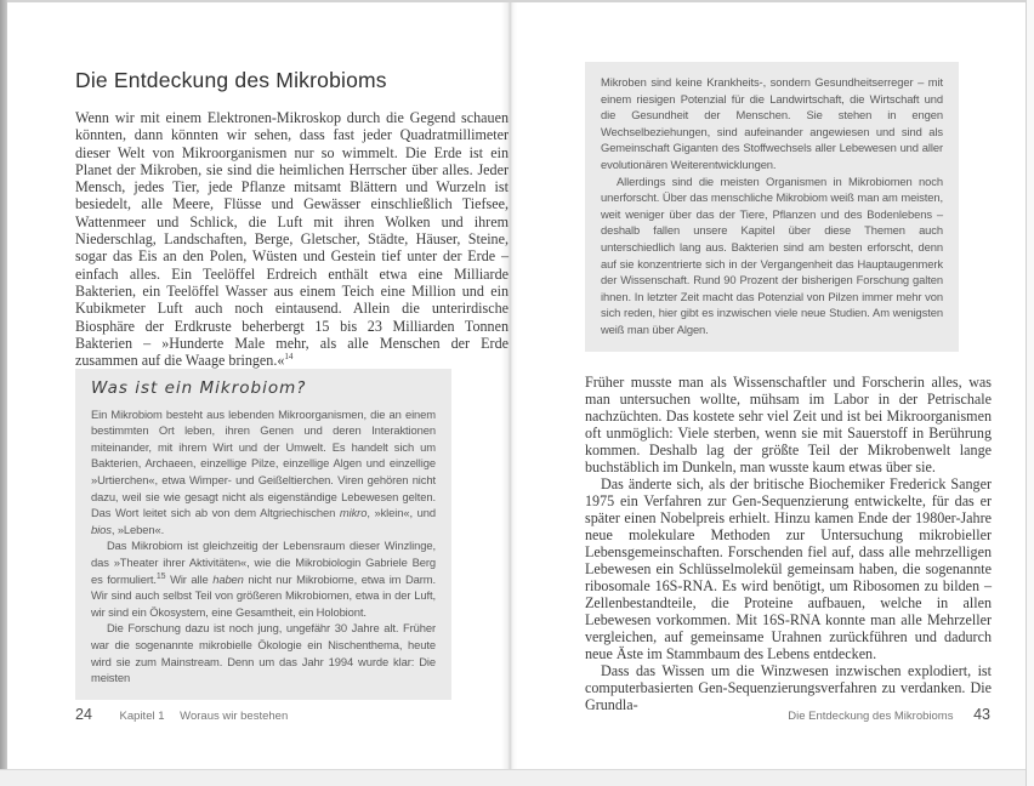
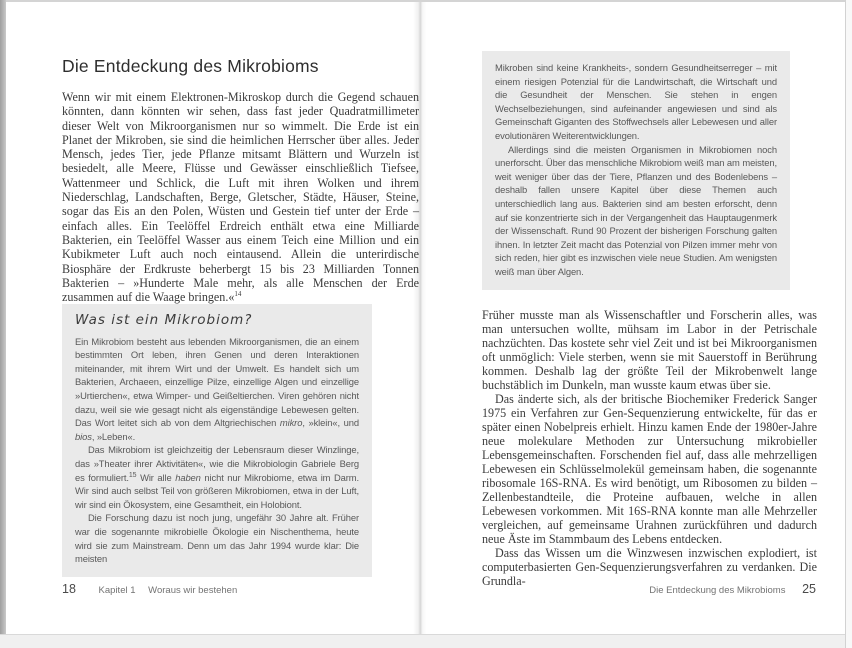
  Die Entdeckung des Mikrobioms
  Wenn wir mit einem Elektronen-Mikroskop durch die Gegend schaue könnten, dann könnten wir sehen, dass fast jeder Quadratmillimet dieser Welt von Mikroorganismen nur so wimmelt. Die Erde ist ei Planet der Mikroben, sie sind die heimlichen Herrscher über alles. Jed Mensch, jedes Tier, jede Pflanze mitsamt Blättern und Wurzeln i besiedelt, alle Meere, Flüsse und Gewässer einschließlich Tiefse Wattenmeer und Schlick, die Luft mit ihren Wolken und ihre Niederschlag, Landschaften, Berge, Gletscher, Städte, Häuser, Stein sogar das Eis an den Polen, Wüsten und Gestein tief unter der Erde einfach alles. Ein Teelöffel Erdreich enthält etwa eine Milliard Bakterien, ein Teelöffel Wasser aus einem Teich eine Million und ei Kubikmeter Luft auch noch eintausend. Allein die unterirdisch Biosphäre der Erdkruste beherbergt 15 bis 23 Milliarden Tonne Bakterien – »Hunderte Male mehr, als alle Menschen der Erd zusammen auf die Waage bringen.«14
  Was ist ein Mikrobiom?
  Ein Mikrobiom besteht aus lebenden Mikroorganismen, die an einem bestimmten Ort leben, ihren Genen und deren Interaktionen miteinander, mit ihrem Wirt und der Umwelt. Es handelt sich um Bakterien, Archaeen, einzellige Pilze, einzellige Algen und einzellige »Urtierchen«, etwa Wimper- und Geißeltierchen. Viren gehören nicht dazu, weil sie wie gesagt nicht als eigenständige Lebewesen gelten. Das Wort leitet sich ab von dem Altgriechischen mikro, »klein«, und bios, »Leben«.
  Das Mikrobiom ist gleichzeitig der Lebensraum dieser Winzlinge, das »Theater ihrer Aktivitäten«, wie die Mikrobiologin Gabriele Berg es formuliert. Wir alle haben nicht nur Mikrobiome, etwa im Darm. Wir sind auch selbst Teil von größeren Mikrobiomen, etwa in der Luft, wir sind ein Ökosystem, eine Gesamtheit, ein Holobiont.
  Die Forschung dazu ist noch jung, ungefähr 30 Jahre alt. Früher war die sogenannte mikrobielle Ökologie ein Nischenthema, heute wird sie zum Mainstream. Denn um das Jahr 1994 wurde klar: Die meisten
- 24 Kapitel 1 Woraus wir bestehen
+ 18 Kapitel 1 Woraus wir bestehen
  Mikroben sind keine Krankheits-, sondern Gesundheitserreger – mit einem riesigen Potenzial für die Landwirtschaft, die Wirtschaft und die Gesundheit der Menschen. Sie stehen in engen Wechselbeziehungen, sind aufeinander angewiesen und sind als Gemeinschaft Giganten des Stoffwechsels aller Lebewesen und aller evolutionären Weiterentwicklungen.
  Allerdings sind die meisten Organismen in Mikrobiomen noch unerforscht. Über das menschliche Mikrobiom weiß man am meisten, weit weniger über das der Tiere, Pflanzen und des Bodenlebens – deshalb fallen unsere Kapitel über diese Themen auch unterschiedlich lang aus. Bakterien sind am besten erforscht, denn auf sie konzentrierte sich in der Vergangenheit das Hauptaugenmerk der Wissenschaft. Rund 90 Prozent der bisherigen Forschung galten ihnen. In letzter Zeit macht das Potenzial von Pilzen immer mehr von sich reden, hier gibt es inzwischen viele neue Studien. Am wenigsten weiß man über Algen.
  Früher musste man als Wissenschaftler und Forscherin alles, was man untersuchen wollte, mühsam im Labor in der Petrischale nachzüchten. Das kostete sehr viel Zeit und ist bei Mikroorganismen oft unmöglich: Viele sterben, wenn sie mit Sauerstoff in Berührung kommen. Deshalb lag der größte Teil der Mikrobenwelt lange buchstäblich im Dunkeln, man wusste kaum etwas über sie.
  Das änderte sich, als der britische Biochemiker Frederick Sanger 1975 ein Verfahren zur Gen-Sequenzierung entwickelte, für das er später einen Nobelpreis erhielt. Hinzu kamen Ende der 1980er-Jahre neue molekulare Methoden zur Untersuchung mikrobieller Lebensgemeinschaften. Forschenden fiel auf, dass alle mehrzelligen Lebewesen ein Schlüsselmolekül gemeinsam haben, die sogenannte ribosomale 16S-RNA. Es wird benötigt, um Ribosomen zu bilden – Zellenbestandteile, die Proteine aufbauen, welche in allen Lebewesen vorkommen. Mit 16S-RNA konnte man alle Mehrzeller vergleichen, auf gemeinsame Urahnen zurückführen und dadurch neue Äste im Stammbaum des Lebens entdecken.
  Dass das Wissen um die Winzwesen inzwischen explodiert, ist computerbasierten Gen-Sequenzierungsverfahren zu verdanken. Die Grundla-
- Die Entdeckung des Mikrobioms 43
+ Die Entdeckung des Mikrobioms 25
